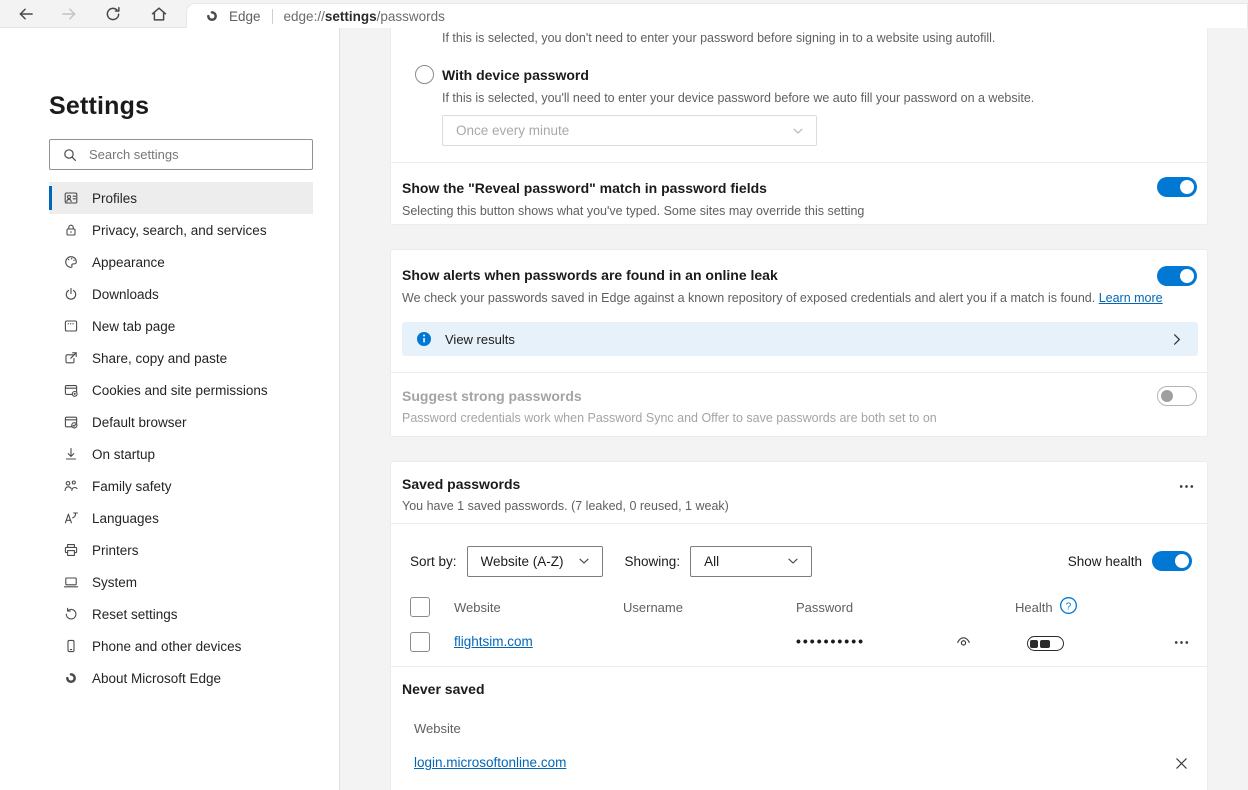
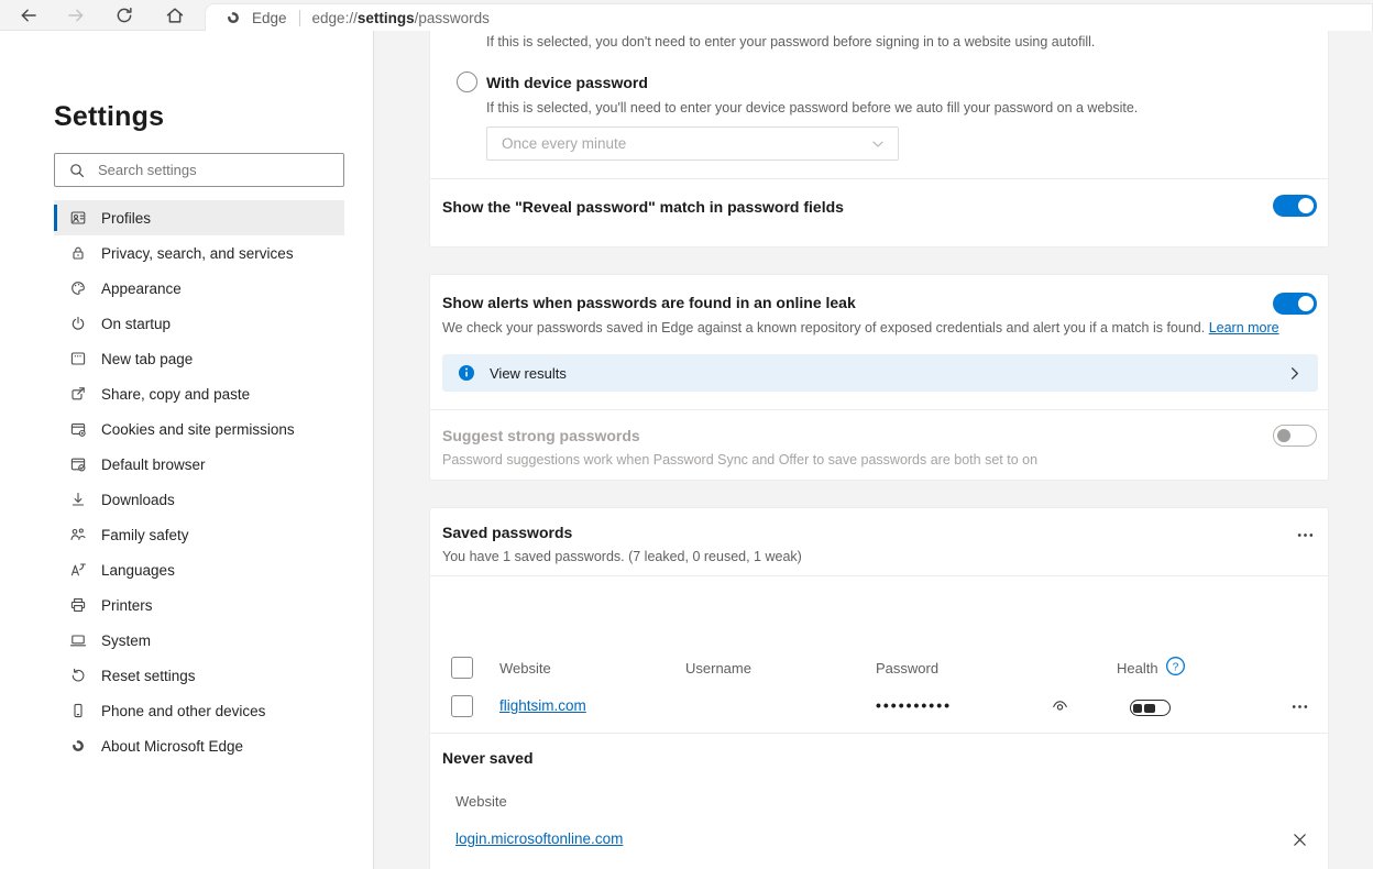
  Edge
  edge://settings/passwords
  Settings
  Search settings
  Profiles
  Privacy, search, and services
  Appearance
- Downloads
+ On startup
  New tab page
  Share, copy and paste
  Cookies and site permissions
  Default browser
- On startup
+ Downloads
  Family safety
  Languages
  Printers
  System
  Reset settings
  Phone and other devices
  About Microsoft Edge
  If this is selected, you don't need to enter your password before signing in to a website using autofill.
  With device password
  If this is selected, you'll need to enter your device password before we auto fill your password on a website.
  Once every minute
  Show the "Reveal password" match in password fields
- Selecting this button shows what you've typed. Some sites may override this setting
  Show alerts when passwords are found in an online leak
  We check your passwords saved in Edge against a known repository of exposed credentials and alert you if a match is found. Learn more
  View results
  Suggest strong passwords
- Password credentials work when Password Sync and Offer to save passwords are both set to on
+ Password suggestions work when Password Sync and Offer to save passwords are both set to on
  Saved passwords
  You have 1 saved passwords. (7 leaked, 0 reused, 1 weak)
- Sort by:
- Website (A-Z)
- Showing:
- All
- Show health
  Website
  Username
  Password
  Health
  ?
  flightsim.com
  ••••••••••
  Never saved
  Website
  login.microsoftonline.com
